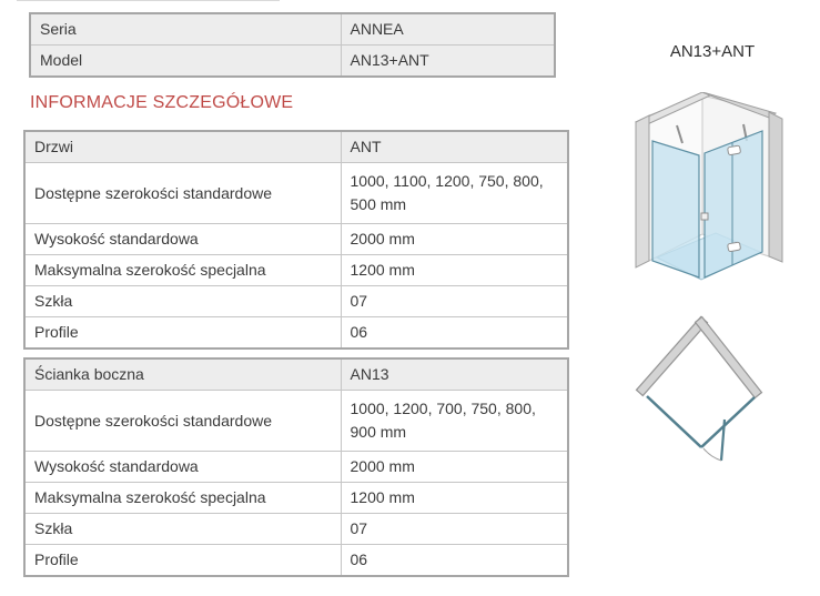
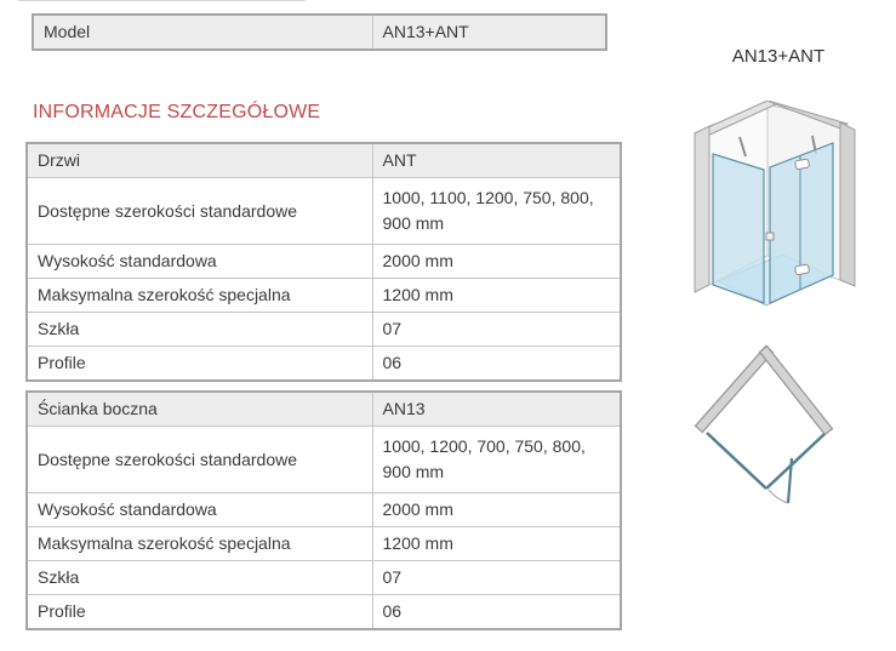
- Seria	ANNEA
  Model	AN13+ANT
  INFORMACJE SZCZEGÓŁOWE
  Drzwi	ANT
- Dostępne szerokości standardowe	1000, 1100, 1200, 750, 800, 500 mm
+ Dostępne szerokości standardowe	1000, 1100, 1200, 750, 800, 900 mm
  Wysokość standardowa	2000 mm
  Maksymalna szerokość specjalna	1200 mm
  Szkła	07
  Profile	06
  Ścianka boczna	AN13
  Dostępne szerokości standardowe	1000, 1200, 700, 750, 800, 900 mm
  Wysokość standardowa	2000 mm
  Maksymalna szerokość specjalna	1200 mm
  Szkła	07
  Profile	06
  AN13+ANT
